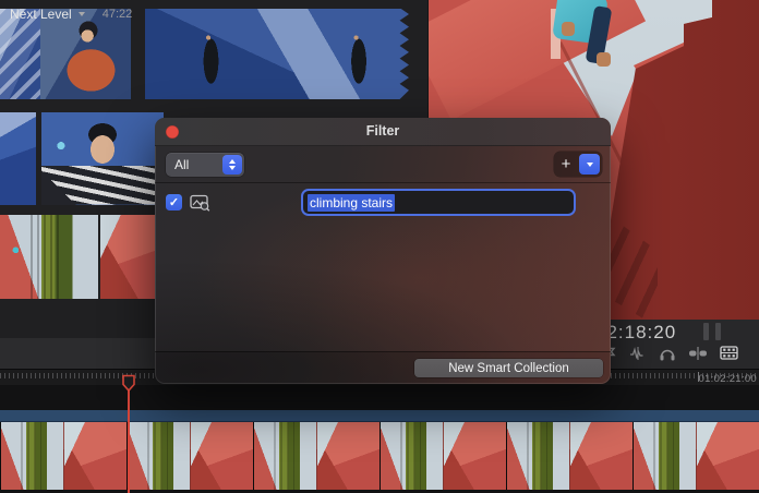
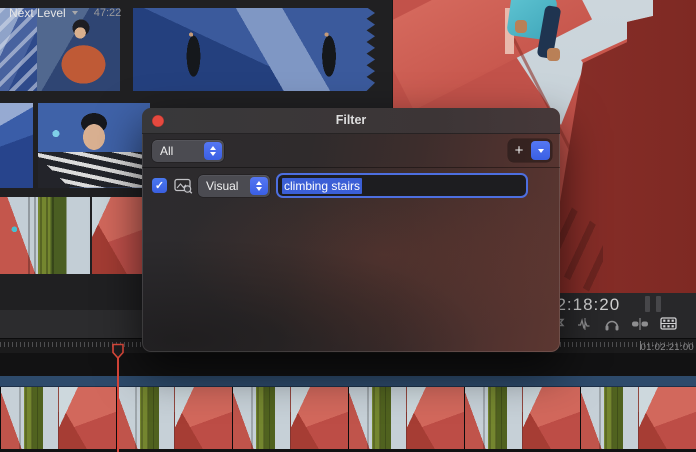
  Next Level
  47:22
  2:18:20
  01:02:21:00
  Filter
  All
  +
  ✓
+ Visual
  climbing stairs
- New Smart Collection
